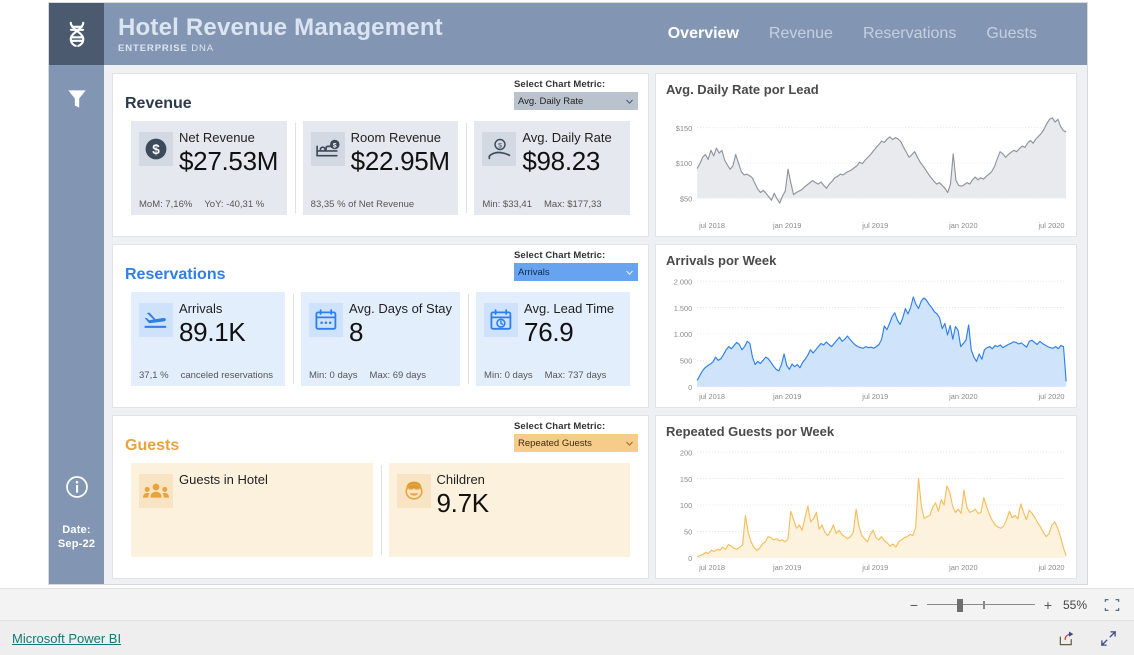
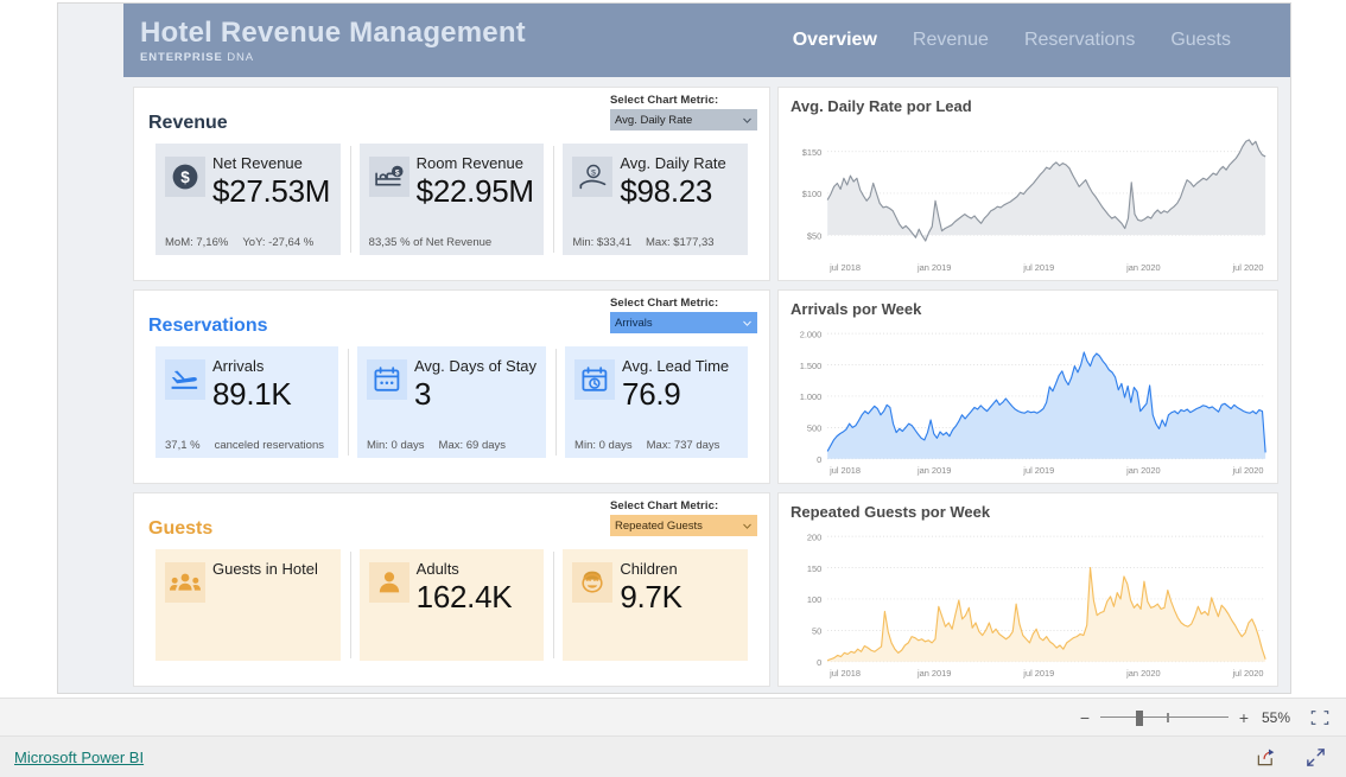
- Date:
- Sep-22
  Hotel Revenue Management
  ENTERPRISE DNA
  Overview
  Revenue
  Reservations
  Guests
  Revenue
  Select Chart Metric:
  Avg. Daily Rate
  $
  Net Revenue
  $27.53M
  MoM: 7,16%
- YoY: -40,31 %
+ YoY: -27,64 %
  Room Revenue
  $22.95M
  83,35 % of Net Revenue
  Avg. Daily Rate
  $98.23
  Min: $33,41
  Max: $177,33
  Avg. Daily Rate por Lead
  $50
  $100
  $150
  jul 2018
  jan 2019
  jul 2019
  jan 2020
  jul 2020
  Reservations
  Select Chart Metric:
  Arrivals
  Arrivals
  89.1K
  37,1 %
  canceled reservations
  Avg. Days of Stay
- 8
+ 3
  Min: 0 days
  Max: 69 days
  Avg. Lead Time
  76.9
  Min: 0 days
  Max: 737 days
  Arrivals por Week
  0
  500
  1.000
  1.500
  2.000
  jul 2018
  jan 2019
  jul 2019
  jan 2020
  jul 2020
  Guests
  Select Chart Metric:
  Repeated Guests
  Guests in Hotel
+ Adults
+ 162.4K
  Children
  9.7K
  Repeated Guests por Week
  0
  50
  100
  150
  200
  jul 2018
  jan 2019
  jul 2019
  jan 2020
  jul 2020
  −
  +
  55%
  Microsoft Power BI
